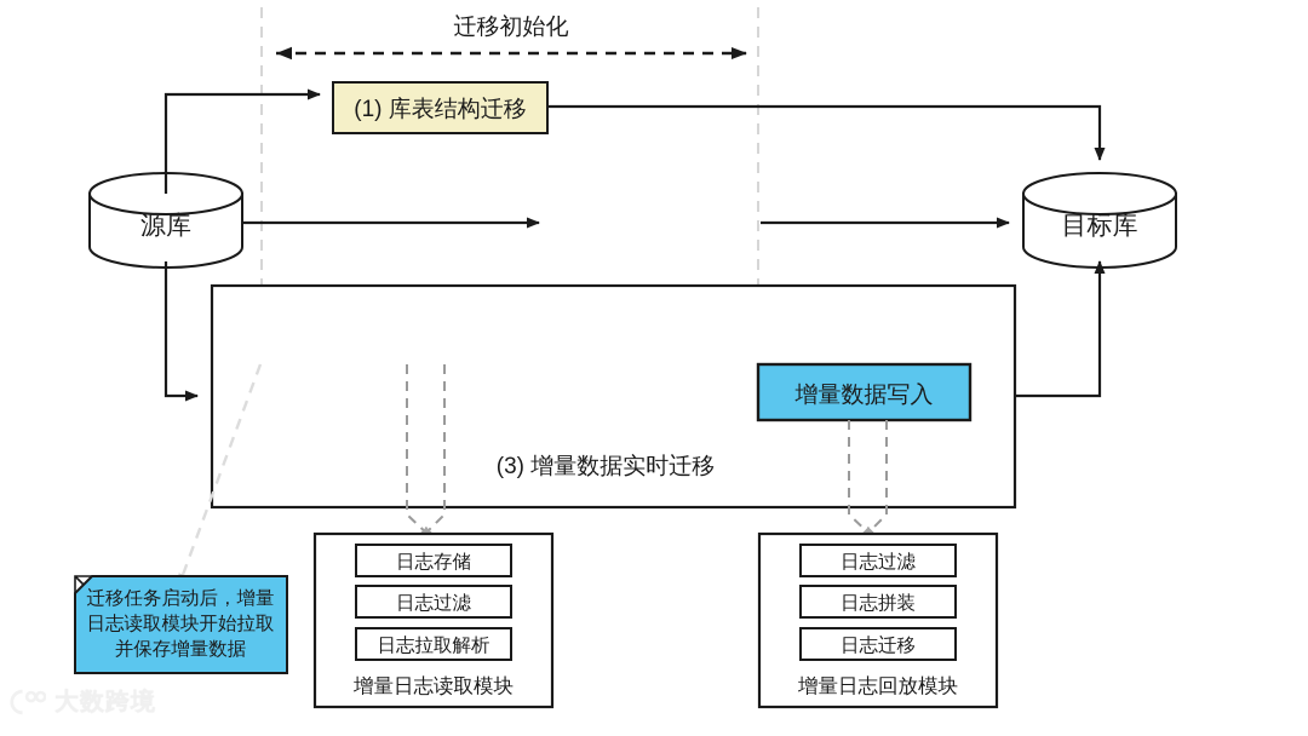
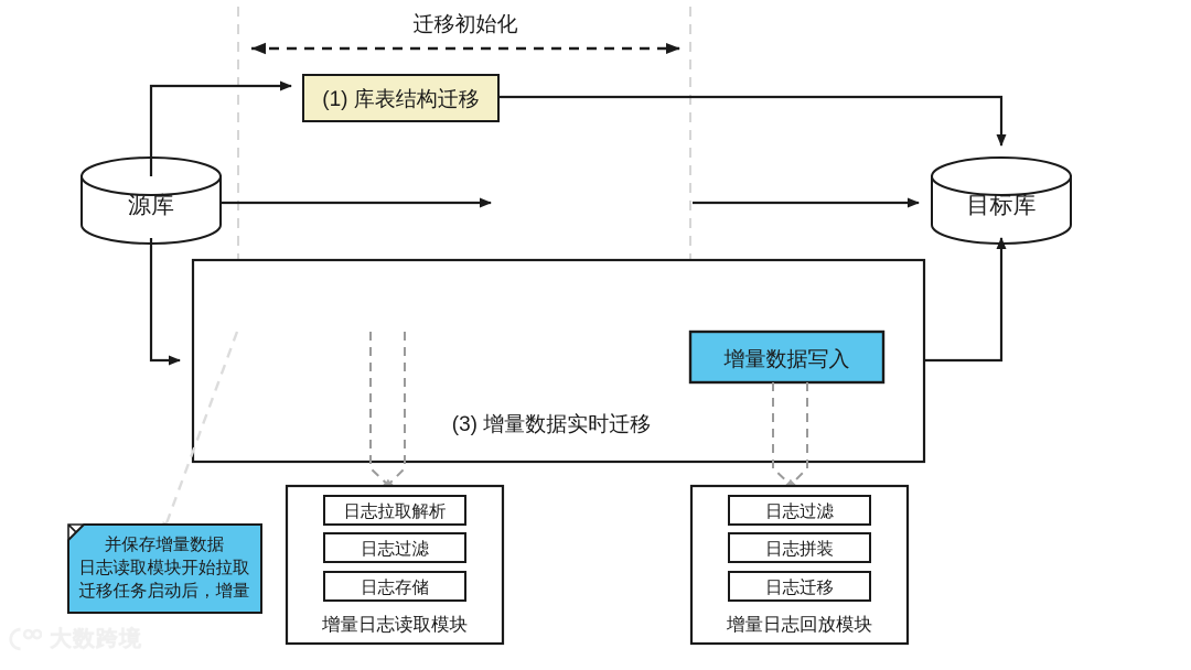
  迁移初始化
  源库
  目标库
  (1) 库表结构迁移
  (3) 增量数据实时迁移
  增量数据写入
- 迁移任务启动后，增量
+ 并保存增量数据
  日志读取模块开始拉取
- 并保存增量数据
+ 迁移任务启动后，增量
- 日志存储
+ 日志拉取解析
  日志过滤
- 日志拉取解析
+ 日志存储
  增量日志读取模块
  日志过滤
  日志拼装
  日志迁移
  增量日志回放模块
